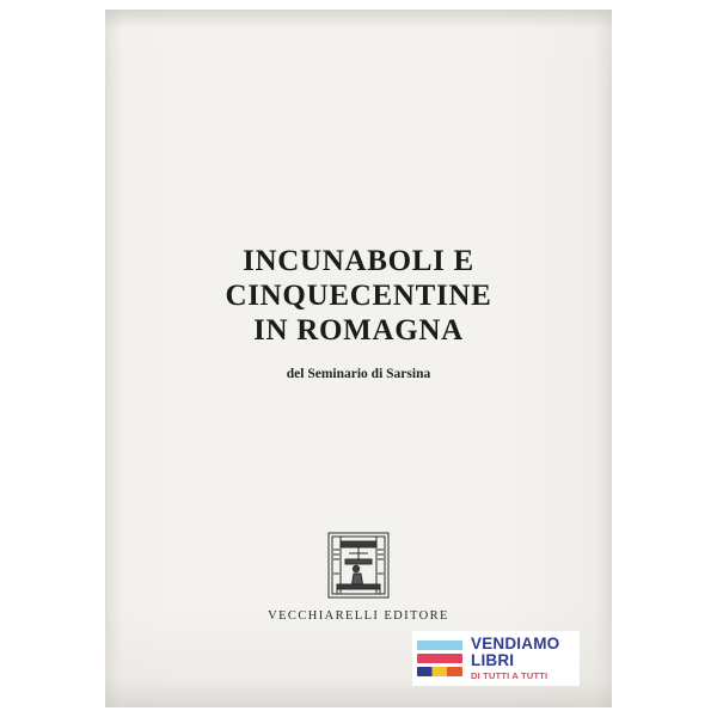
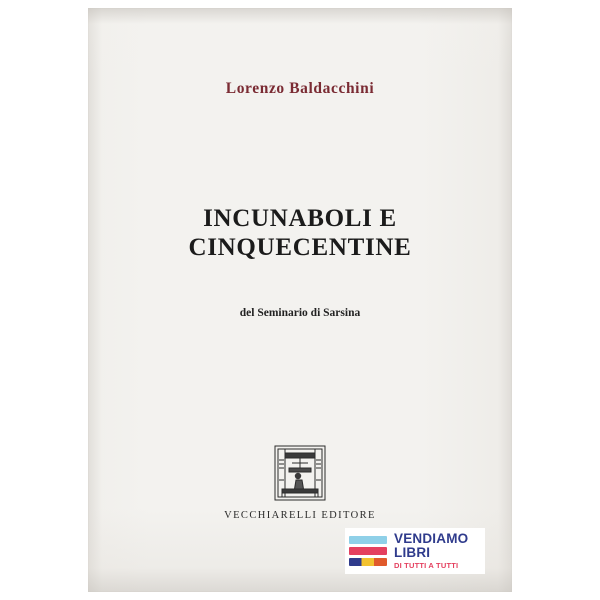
+ Lorenzo Baldacchini
  INCUNABOLI E
  CINQUECENTINE
- IN ROMAGNA
  del Seminario di Sarsina
  VECCHIARELLI EDITORE
  VENDIAMO
  LIBRI
  DI TUTTI A TUTTI
